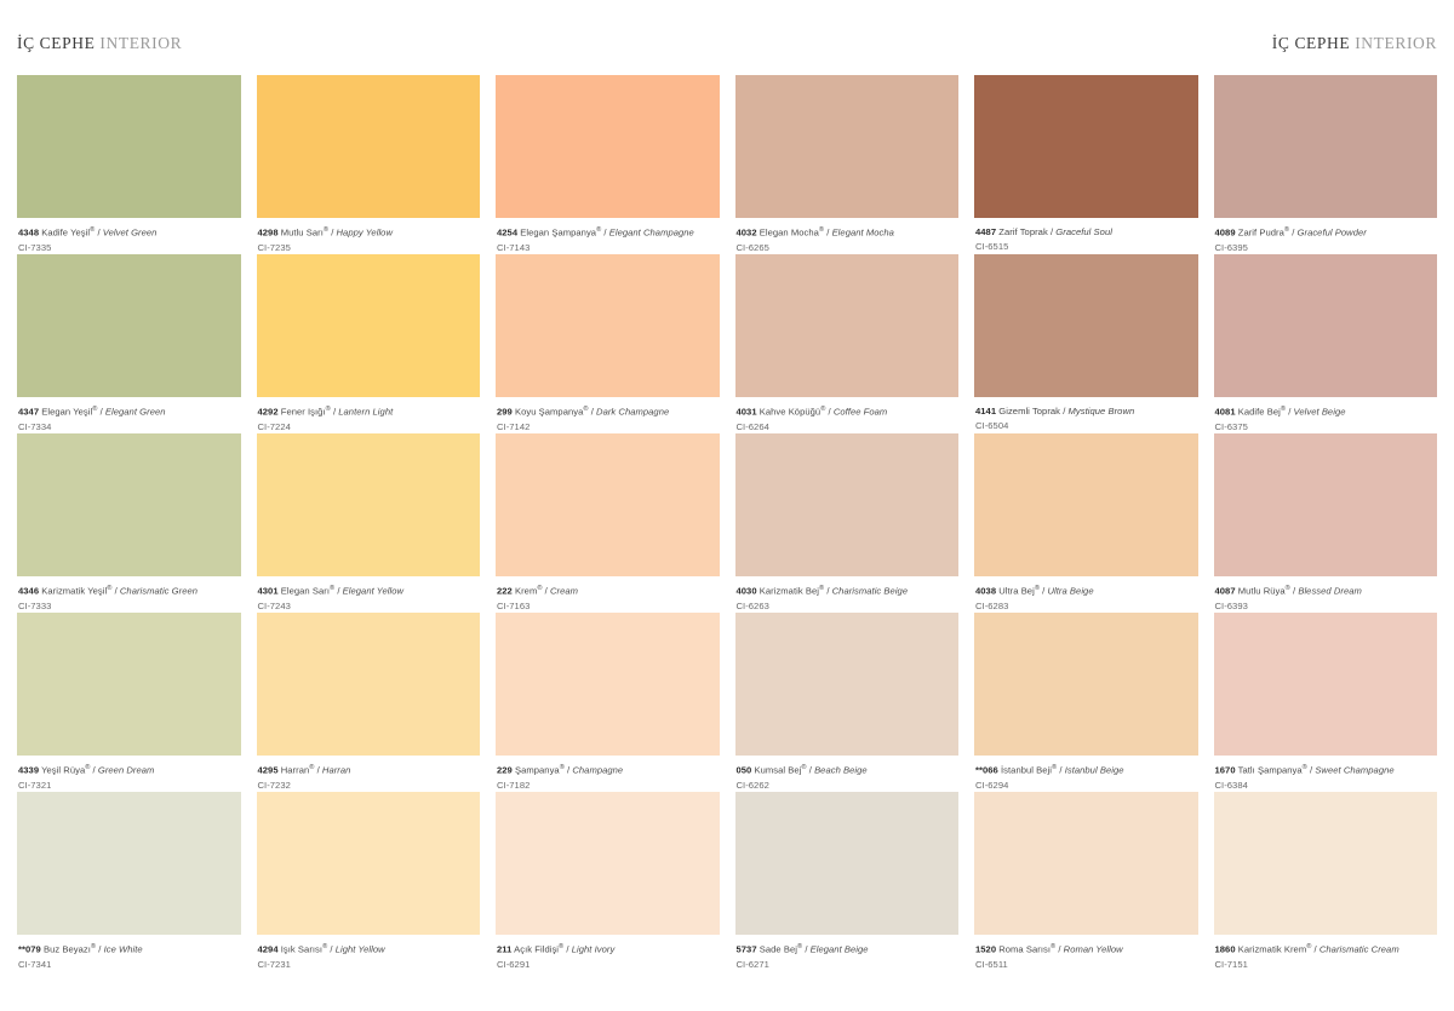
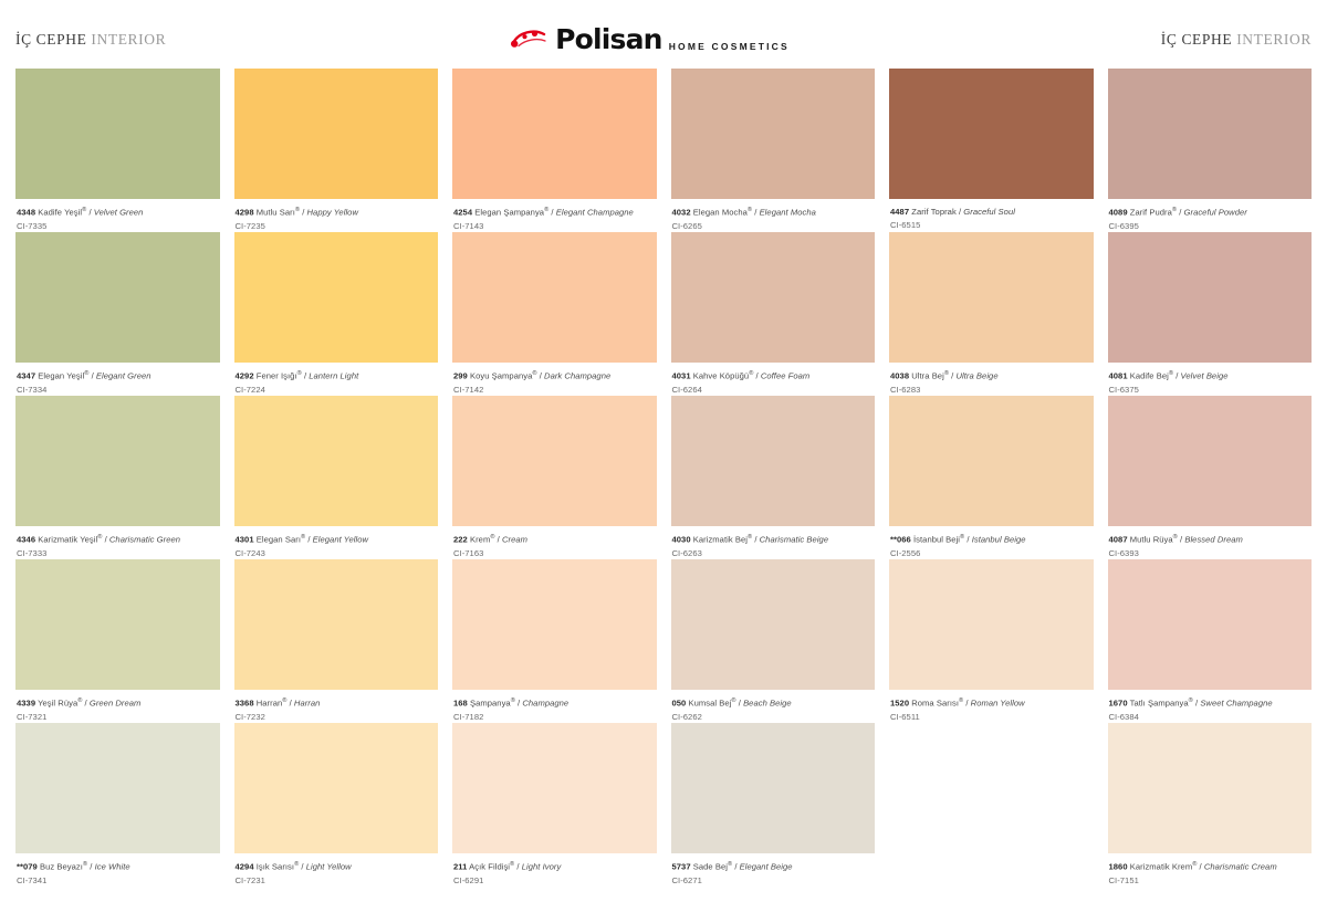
  İÇ CEPHE INTERIOR
+ Polisan
+ HOME COSMETICS
  İÇ CEPHE INTERIOR
  4348 Kadife Yeşil / Velvet Green
  CI-7335
  4347 Elegan Yeşil / Elegant Green
  CI-7334
  4346 Karizmatik Yeşil / Charismatic Green
  CI-7333
  4339 Yeşil Rüya / Green Dream
  CI-7321
  **079 Buz Beyazı / Ice White
  CI-7341
  4298 Mutlu Sarı / Happy Yellow
  CI-7235
  4292 Fener Işığı / Lantern Light
  CI-7224
  4301 Elegan Sarı / Elegant Yellow
  CI-7243
- 4295 Harran / Harran
+ 3368 Harran / Harran
  CI-7232
  4294 Işık Sarısı / Light Yellow
  CI-7231
  4254 Elegan Şampanya / Elegant Champagne
  CI-7143
  299 Koyu Şampanya / Dark Champagne
  CI-7142
  222 Krem / Cream
  CI-7163
- 229 Şampanya / Champagne
+ 168 Şampanya / Champagne
  CI-7182
  211 Açık Fildişi / Light Ivory
  CI-6291
  4032 Elegan Mocha / Elegant Mocha
  CI-6265
  4031 Kahve Köpüğü / Coffee Foam
  CI-6264
  4030 Karizmatik Bej / Charismatic Beige
  CI-6263
  050 Kumsal Bej / Beach Beige
  CI-6262
  5737 Sade Bej / Elegant Beige
  CI-6271
  4487 Zarif Toprak / Graceful Soul
  CI-6515
- 4141 Gizemli Toprak / Mystique Brown
- CI-6504
  4038 Ultra Bej / Ultra Beige
  CI-6283
  **066 İstanbul Beji / Istanbul Beige
- CI-6294
+ CI-2556
  1520 Roma Sarısı / Roman Yellow
  CI-6511
  4089 Zarif Pudra / Graceful Powder
  CI-6395
  4081 Kadife Bej / Velvet Beige
  CI-6375
  4087 Mutlu Rüya / Blessed Dream
  CI-6393
  1670 Tatlı Şampanya / Sweet Champagne
  CI-6384
  1860 Karizmatik Krem / Charismatic Cream
  CI-7151
